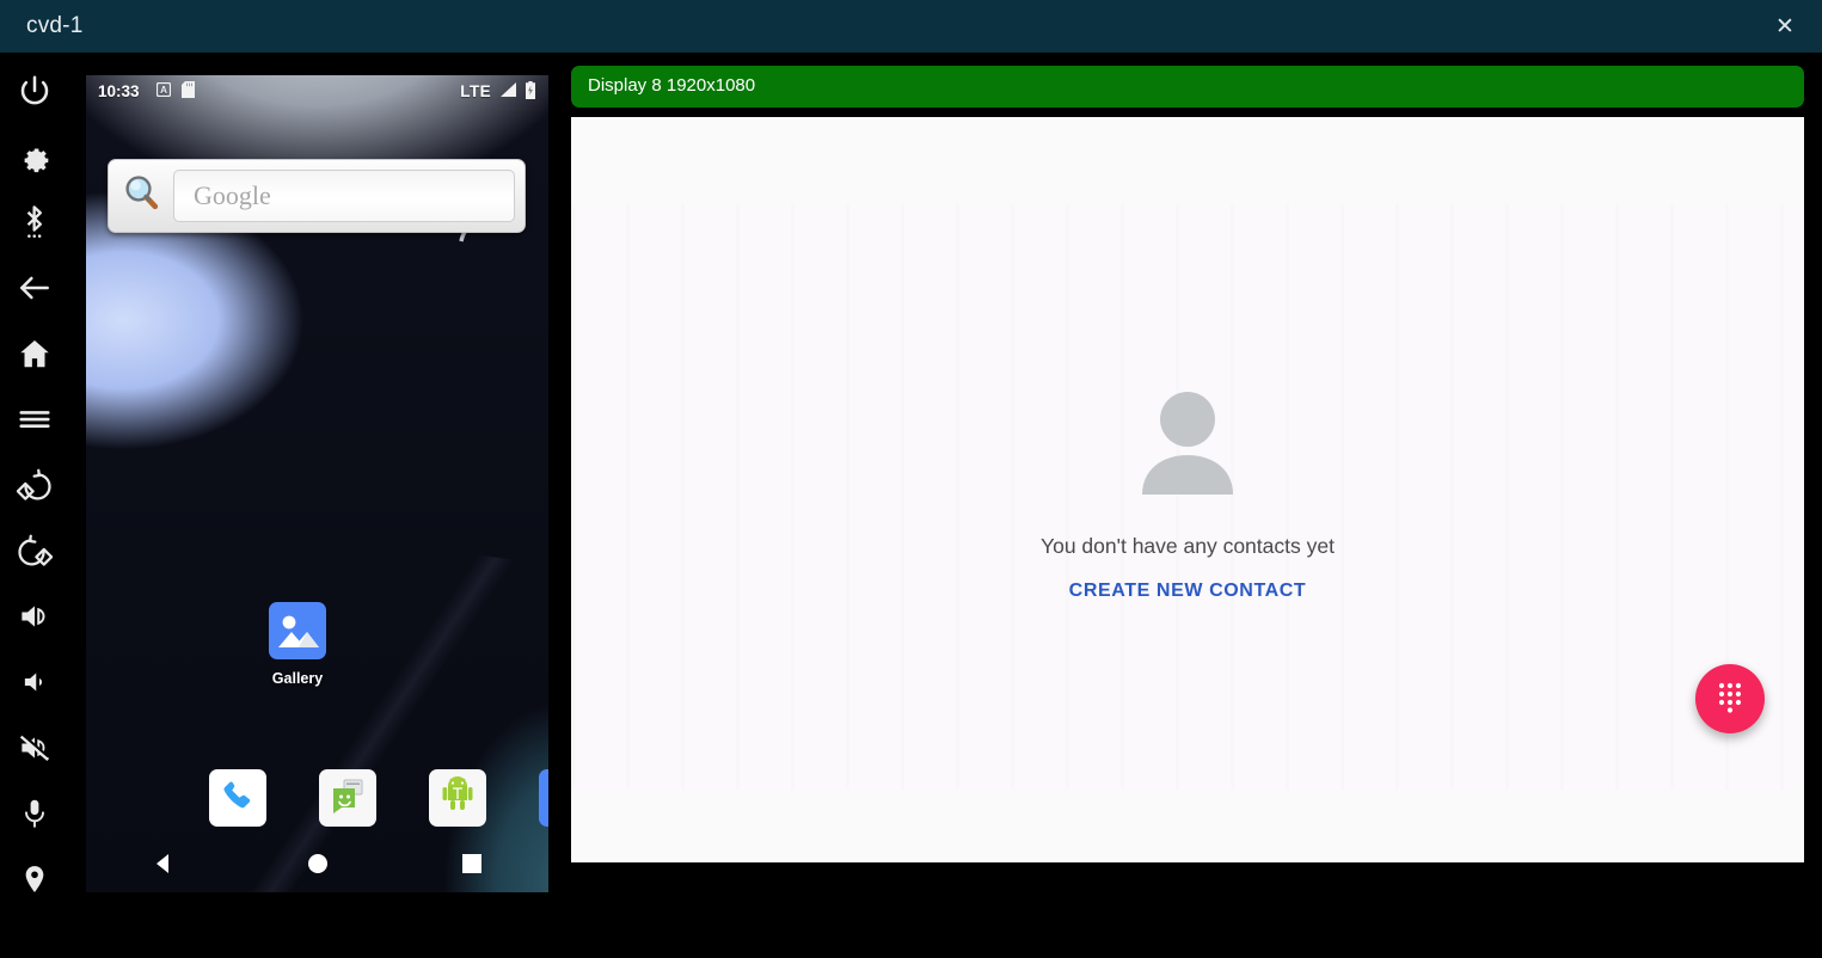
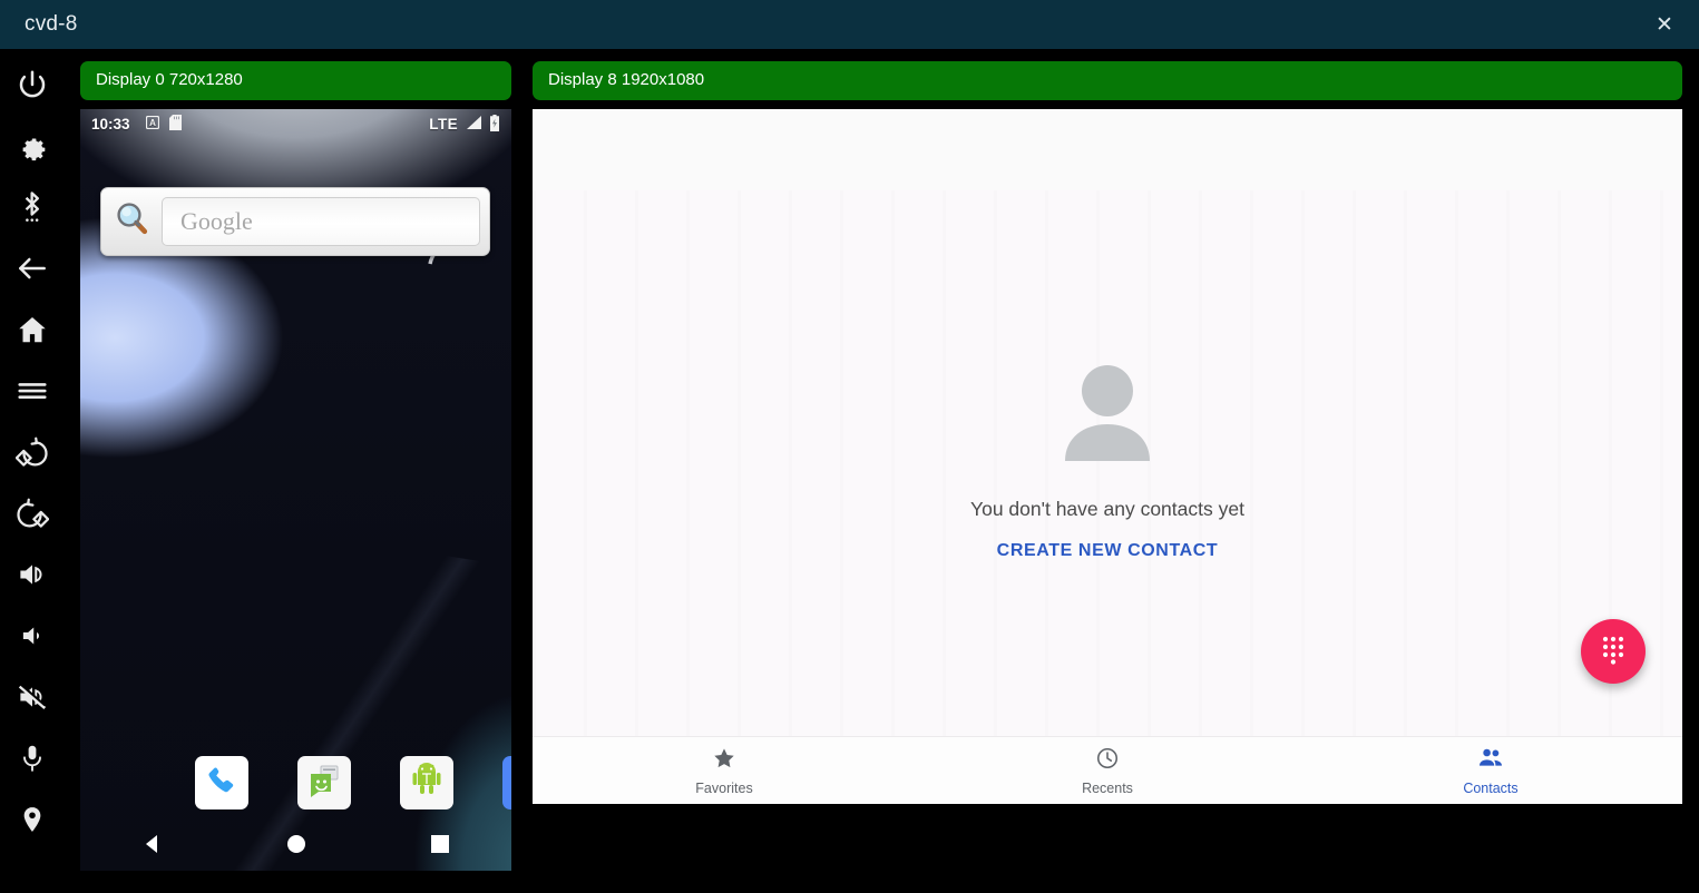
- cvd-1
+ cvd-8
  ✕
+ Display 0 720x1280
  10:33
  A
  LTE
  Google
- Gallery
  Display 8 1920x1080
  You don't have any contacts yet
  CREATE NEW CONTACT
+ Favorites
+ Recents
+ Contacts
